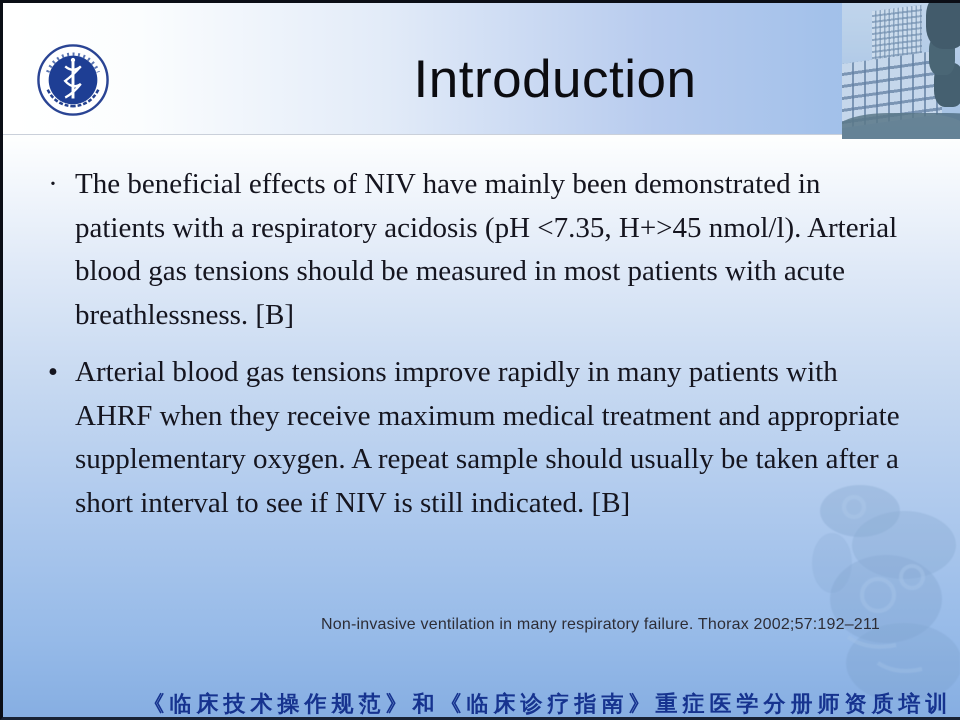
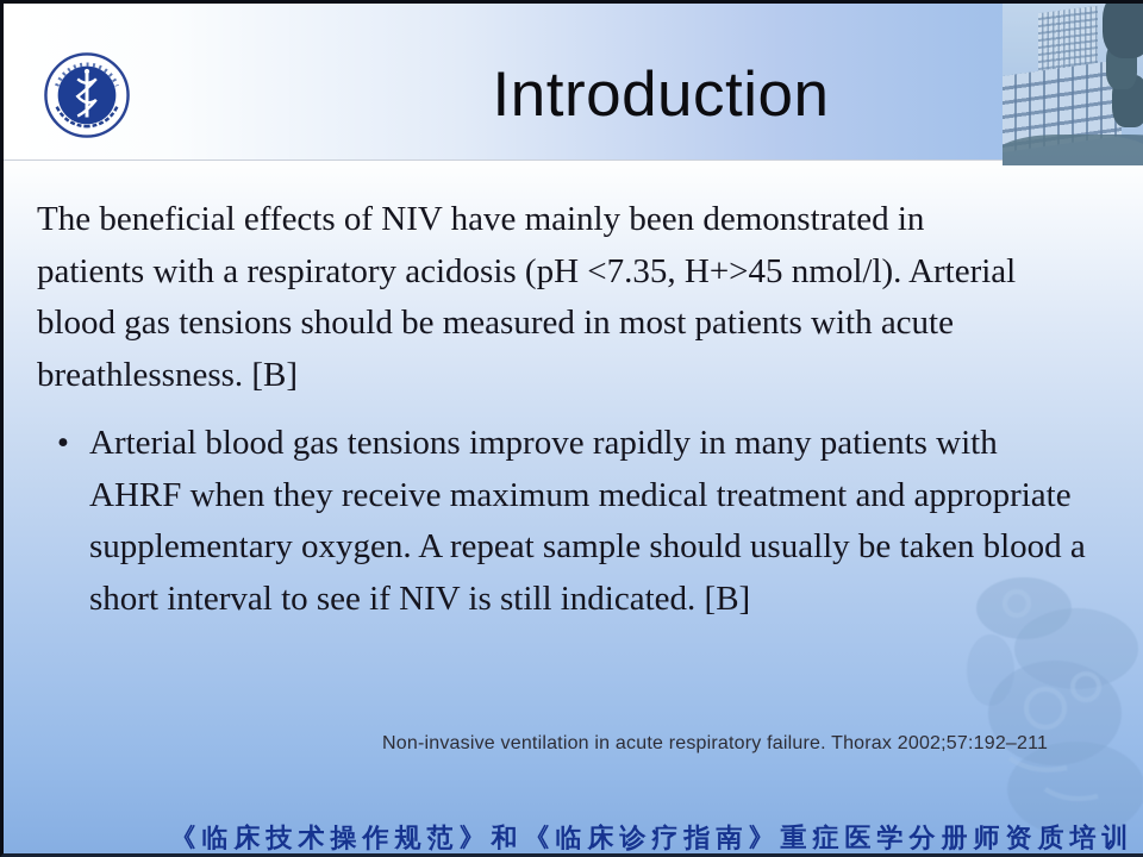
  Introduction
- ·
  The beneficial effects of NIV have mainly been demonstrated in patients with a respiratory acidosis (pH <7.35, H+>45 nmol/l). Arterial blood gas tensions should be measured in most patients with acute breathlessness. [B]
  •
- Arterial blood gas tensions improve rapidly in many patients with AHRF when they receive maximum medical treatment and appropriate supplementary oxygen. A repeat sample should usually be taken after a short interval to see if NIV is still indicated. [B]
+ Arterial blood gas tensions improve rapidly in many patients with AHRF when they receive maximum medical treatment and appropriate supplementary oxygen. A repeat sample should usually be taken blood a short interval to see if NIV is still indicated. [B]
- Non-invasive ventilation in many respiratory failure. Thorax 2002;57:192–211
+ Non-invasive ventilation in acute respiratory failure. Thorax 2002;57:192–211
  《临床技术操作规范》和《临床诊疗指南》重症医学分册师资质培训
